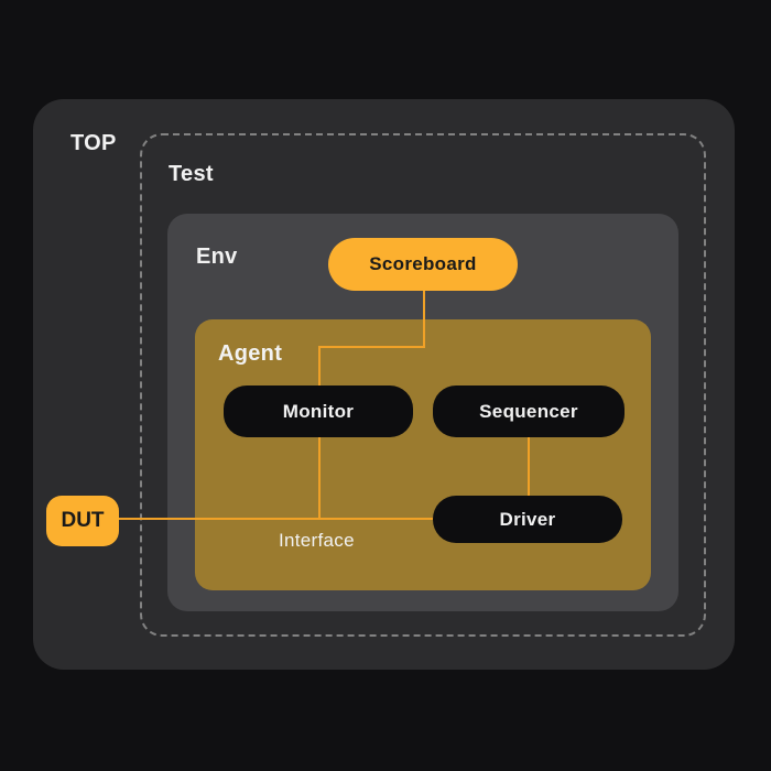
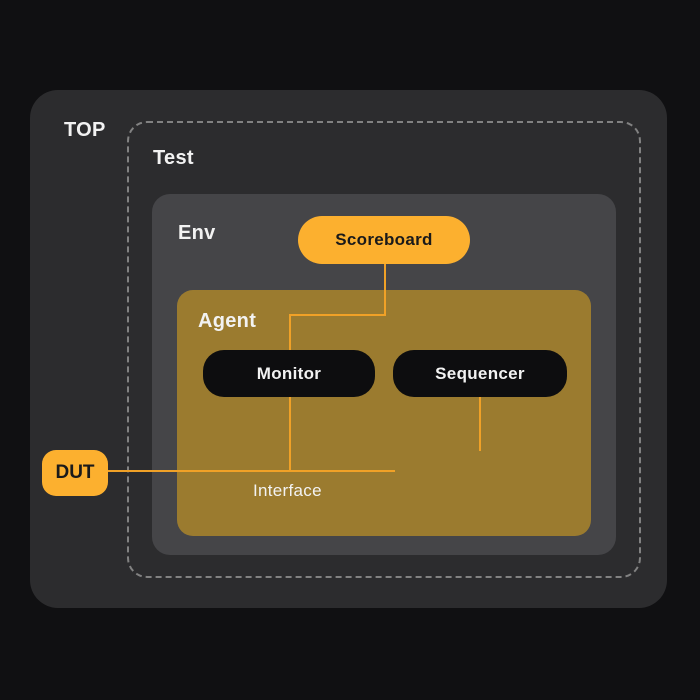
  TOP
  Test
  Env
  Scoreboard
  Agent
  Monitor
  Sequencer
- Driver
  DUT
  Interface
